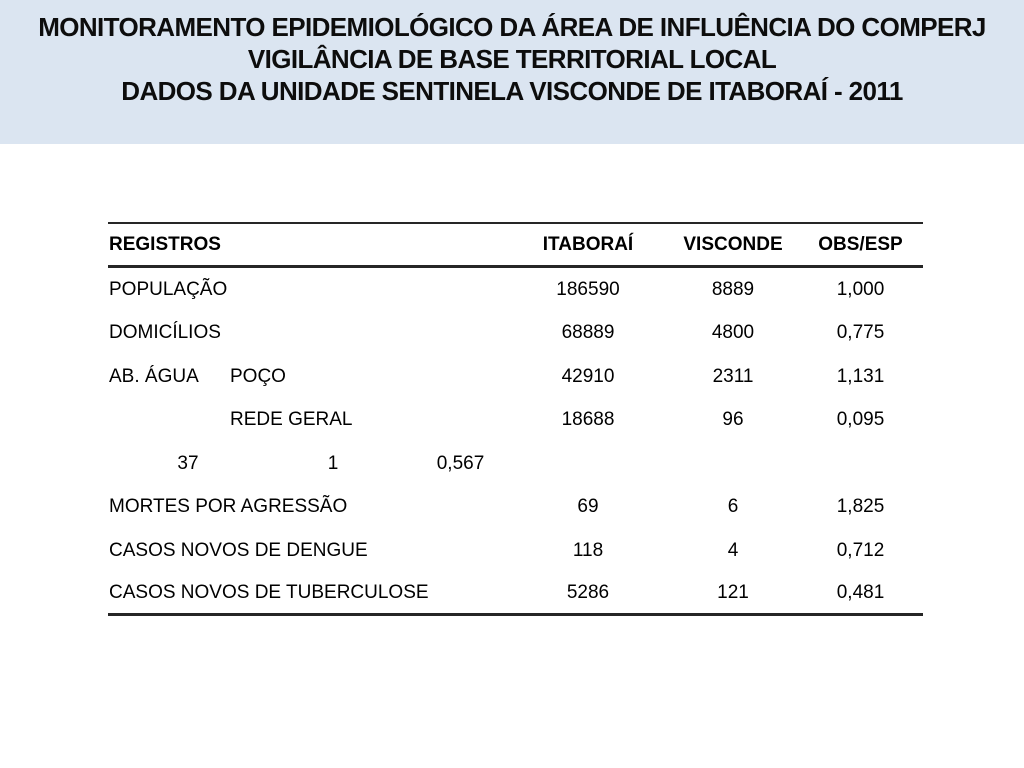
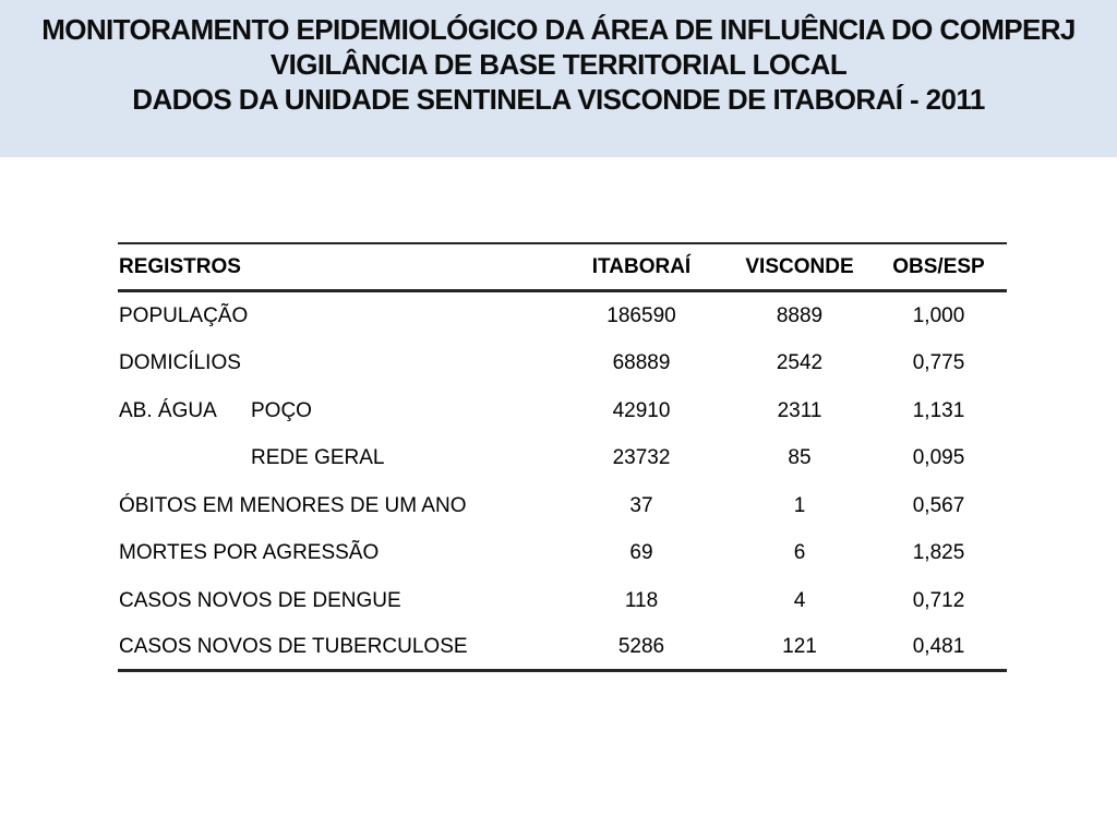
  MONITORAMENTO EPIDEMIOLÓGICO DA ÁREA DE INFLUÊNCIA DO COMPERJ
  VIGILÂNCIA DE BASE TERRITORIAL LOCAL
  DADOS DA UNIDADE SENTINELA VISCONDE DE ITABORAÍ - 2011
  REGISTROS
  ITABORAÍ
  VISCONDE
  OBS/ESP
  POPULAÇÃO
  186590
  8889
  1,000
  DOMICÍLIOS
  68889
- 4800
+ 2542
  0,775
  AB. ÁGUA
  POÇO
  42910
  2311
  1,131
  REDE GERAL
- 18688
+ 23732
- 96
+ 85
  0,095
+ ÓBITOS EM MENORES DE UM ANO
  37
  1
  0,567
  MORTES POR AGRESSÃO
  69
  6
  1,825
  CASOS NOVOS DE DENGUE
  118
  4
  0,712
  CASOS NOVOS DE TUBERCULOSE
  5286
  121
  0,481
